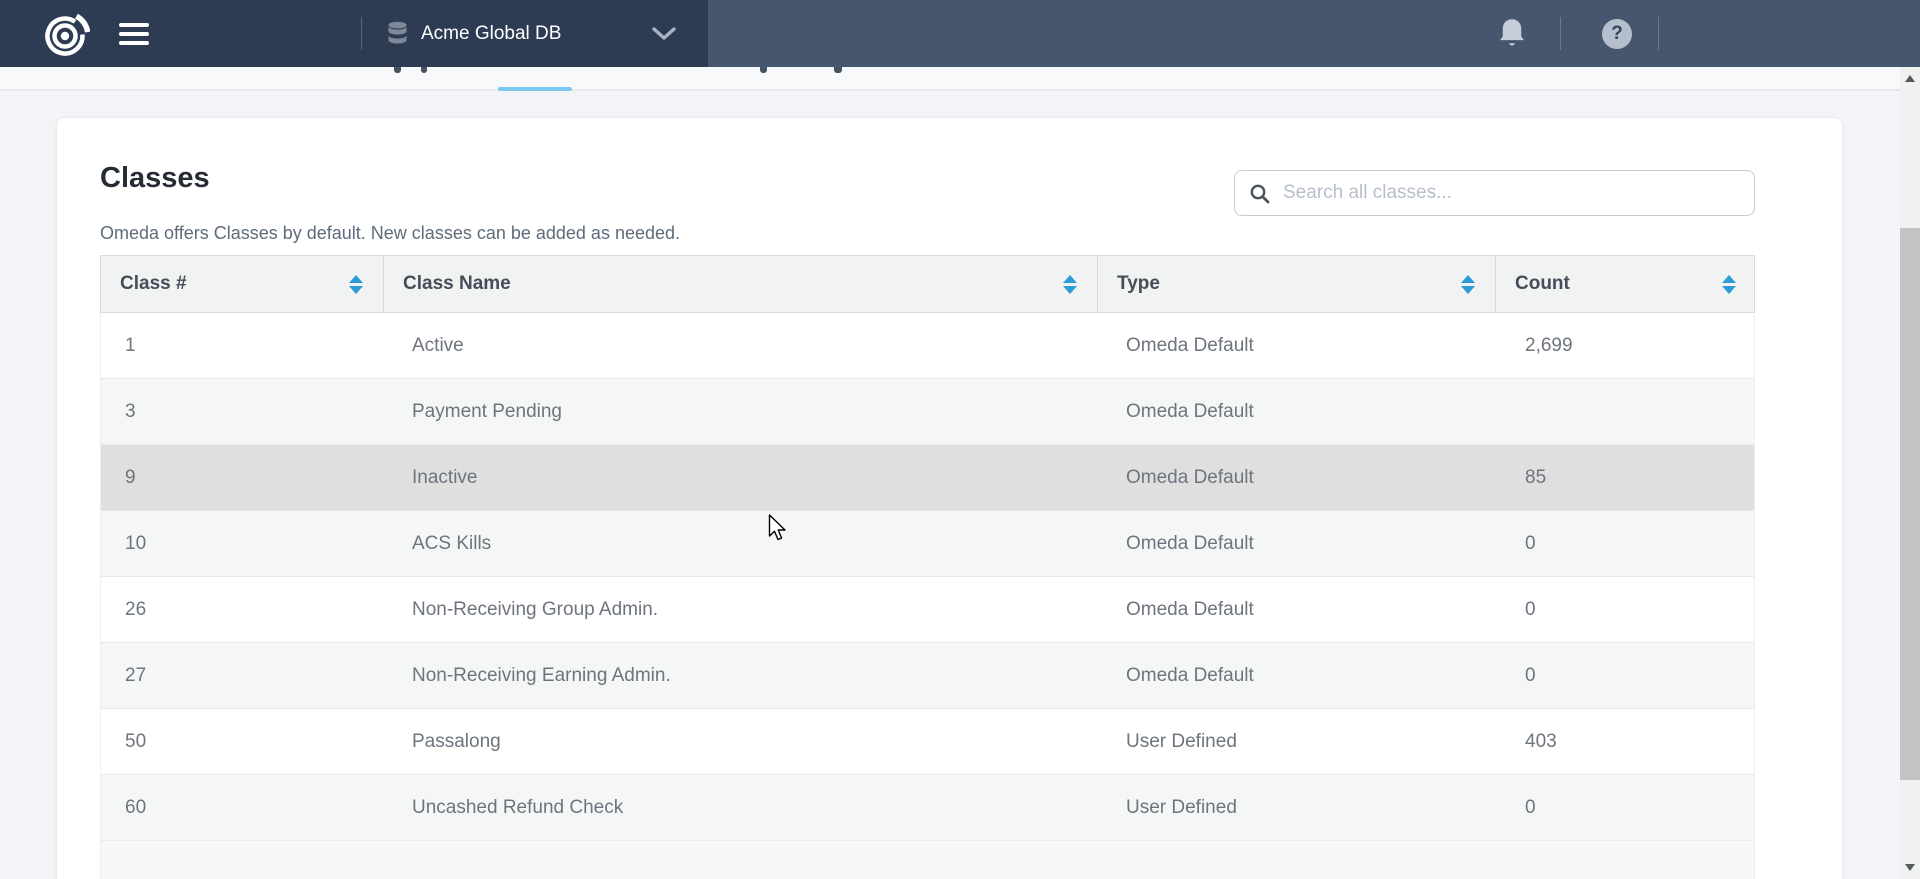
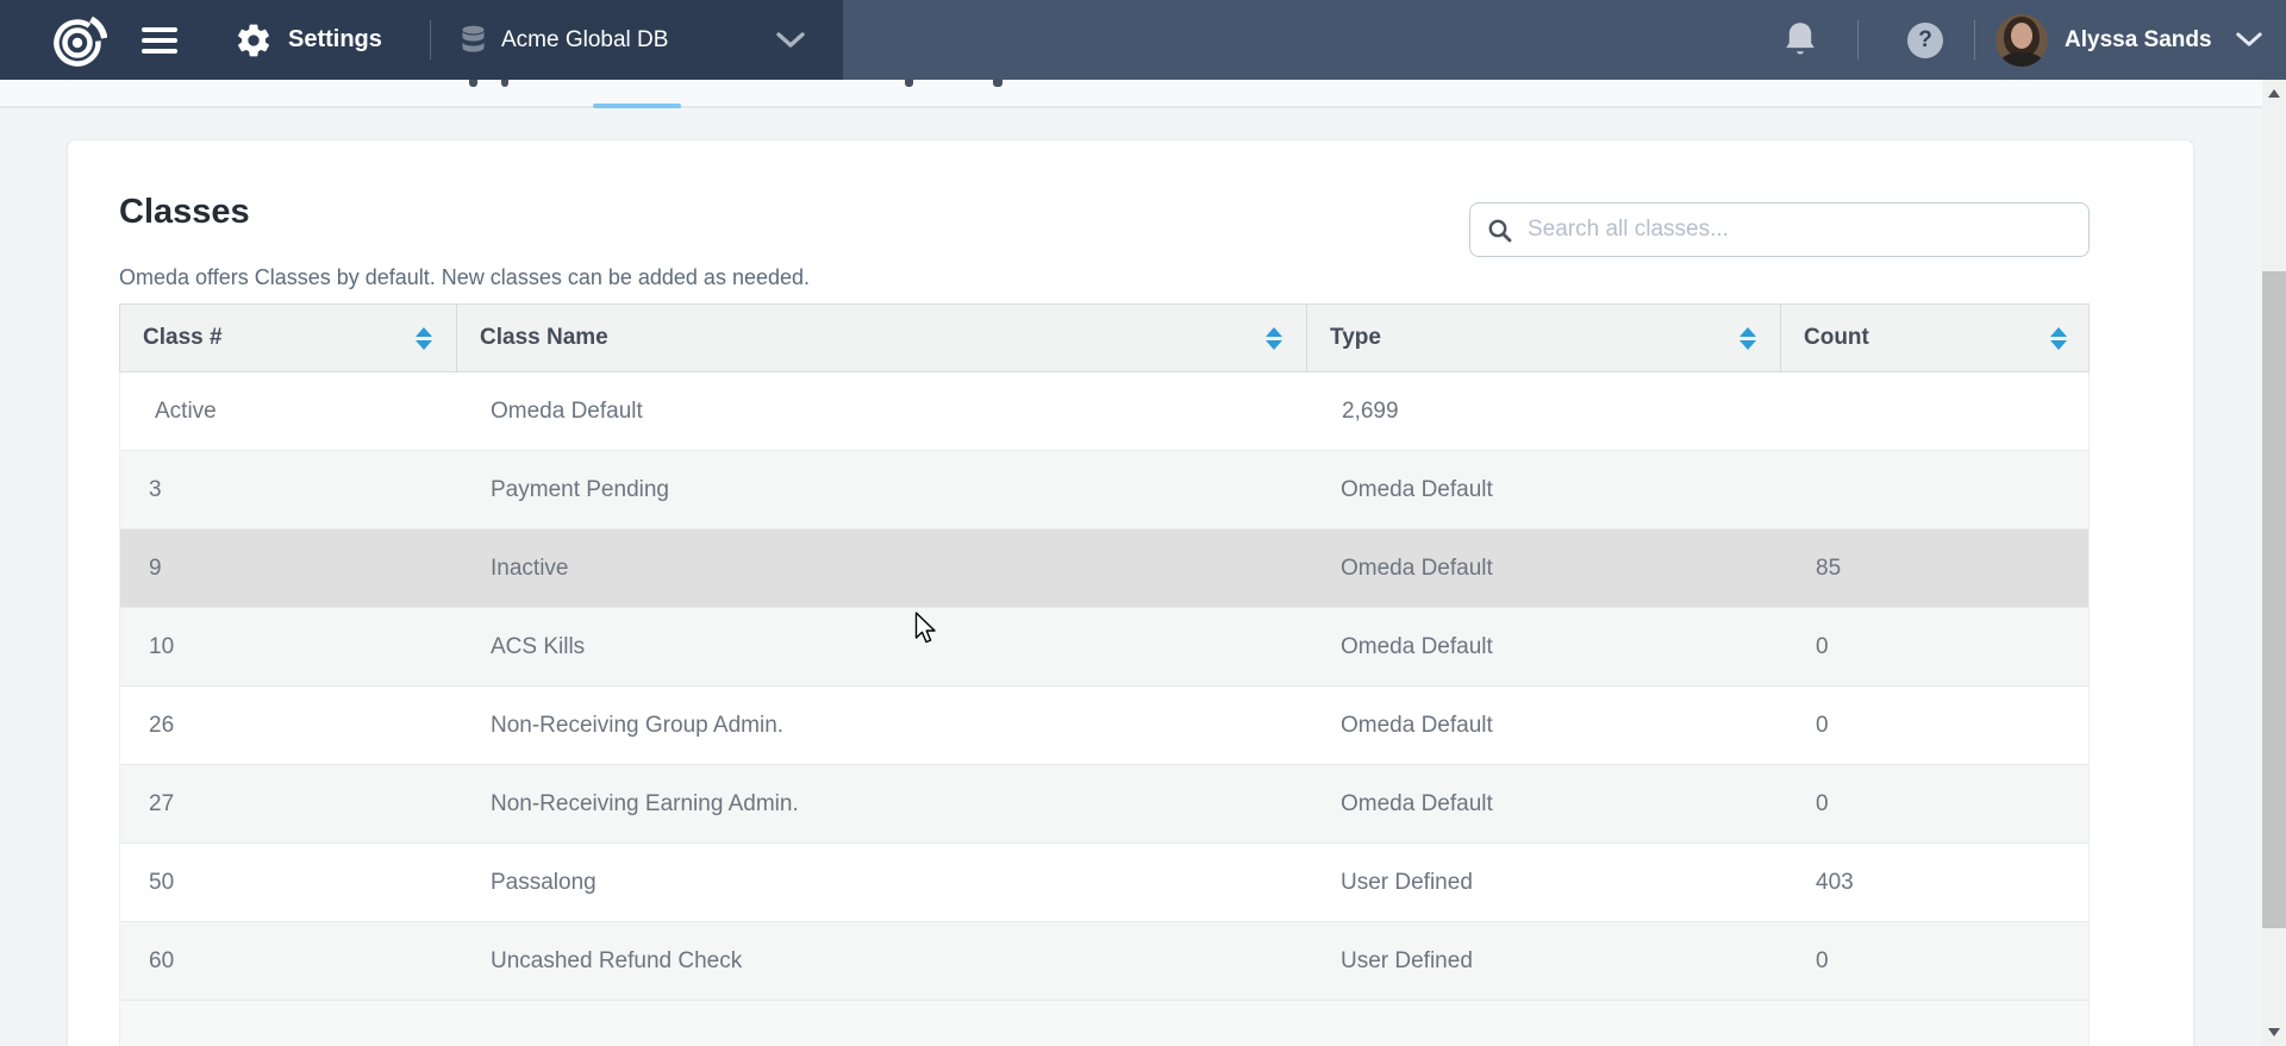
+ Settings
  Acme Global DB
  ?
+ Alyssa Sands
  Classes
  Omeda offers Classes by default. New classes can be added as needed.
  Search all classes...
  Class #
  Class Name
  Type
  Count
- 1
  Active
  Omeda Default
  2,699
  3
  Payment Pending
  Omeda Default
  9
  Inactive
  Omeda Default
  85
  10
  ACS Kills
  Omeda Default
  0
  26
  Non-Receiving Group Admin.
  Omeda Default
  0
  27
  Non-Receiving Earning Admin.
  Omeda Default
  0
  50
  Passalong
  User Defined
  403
  60
  Uncashed Refund Check
  User Defined
  0
